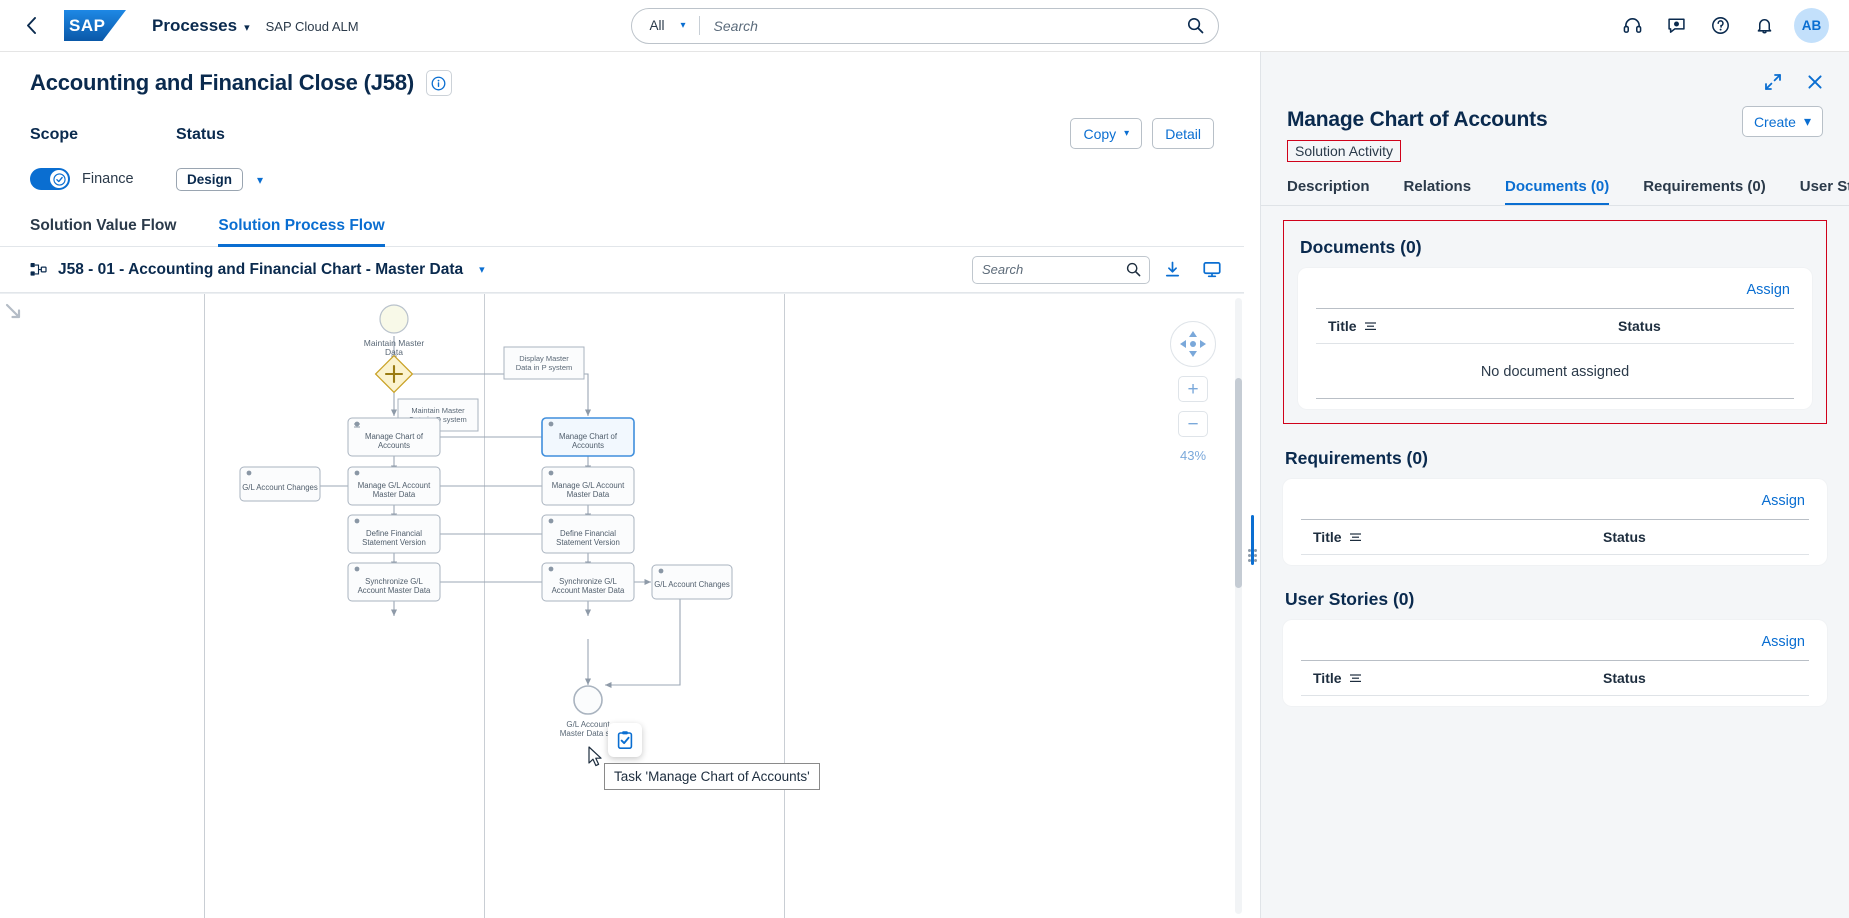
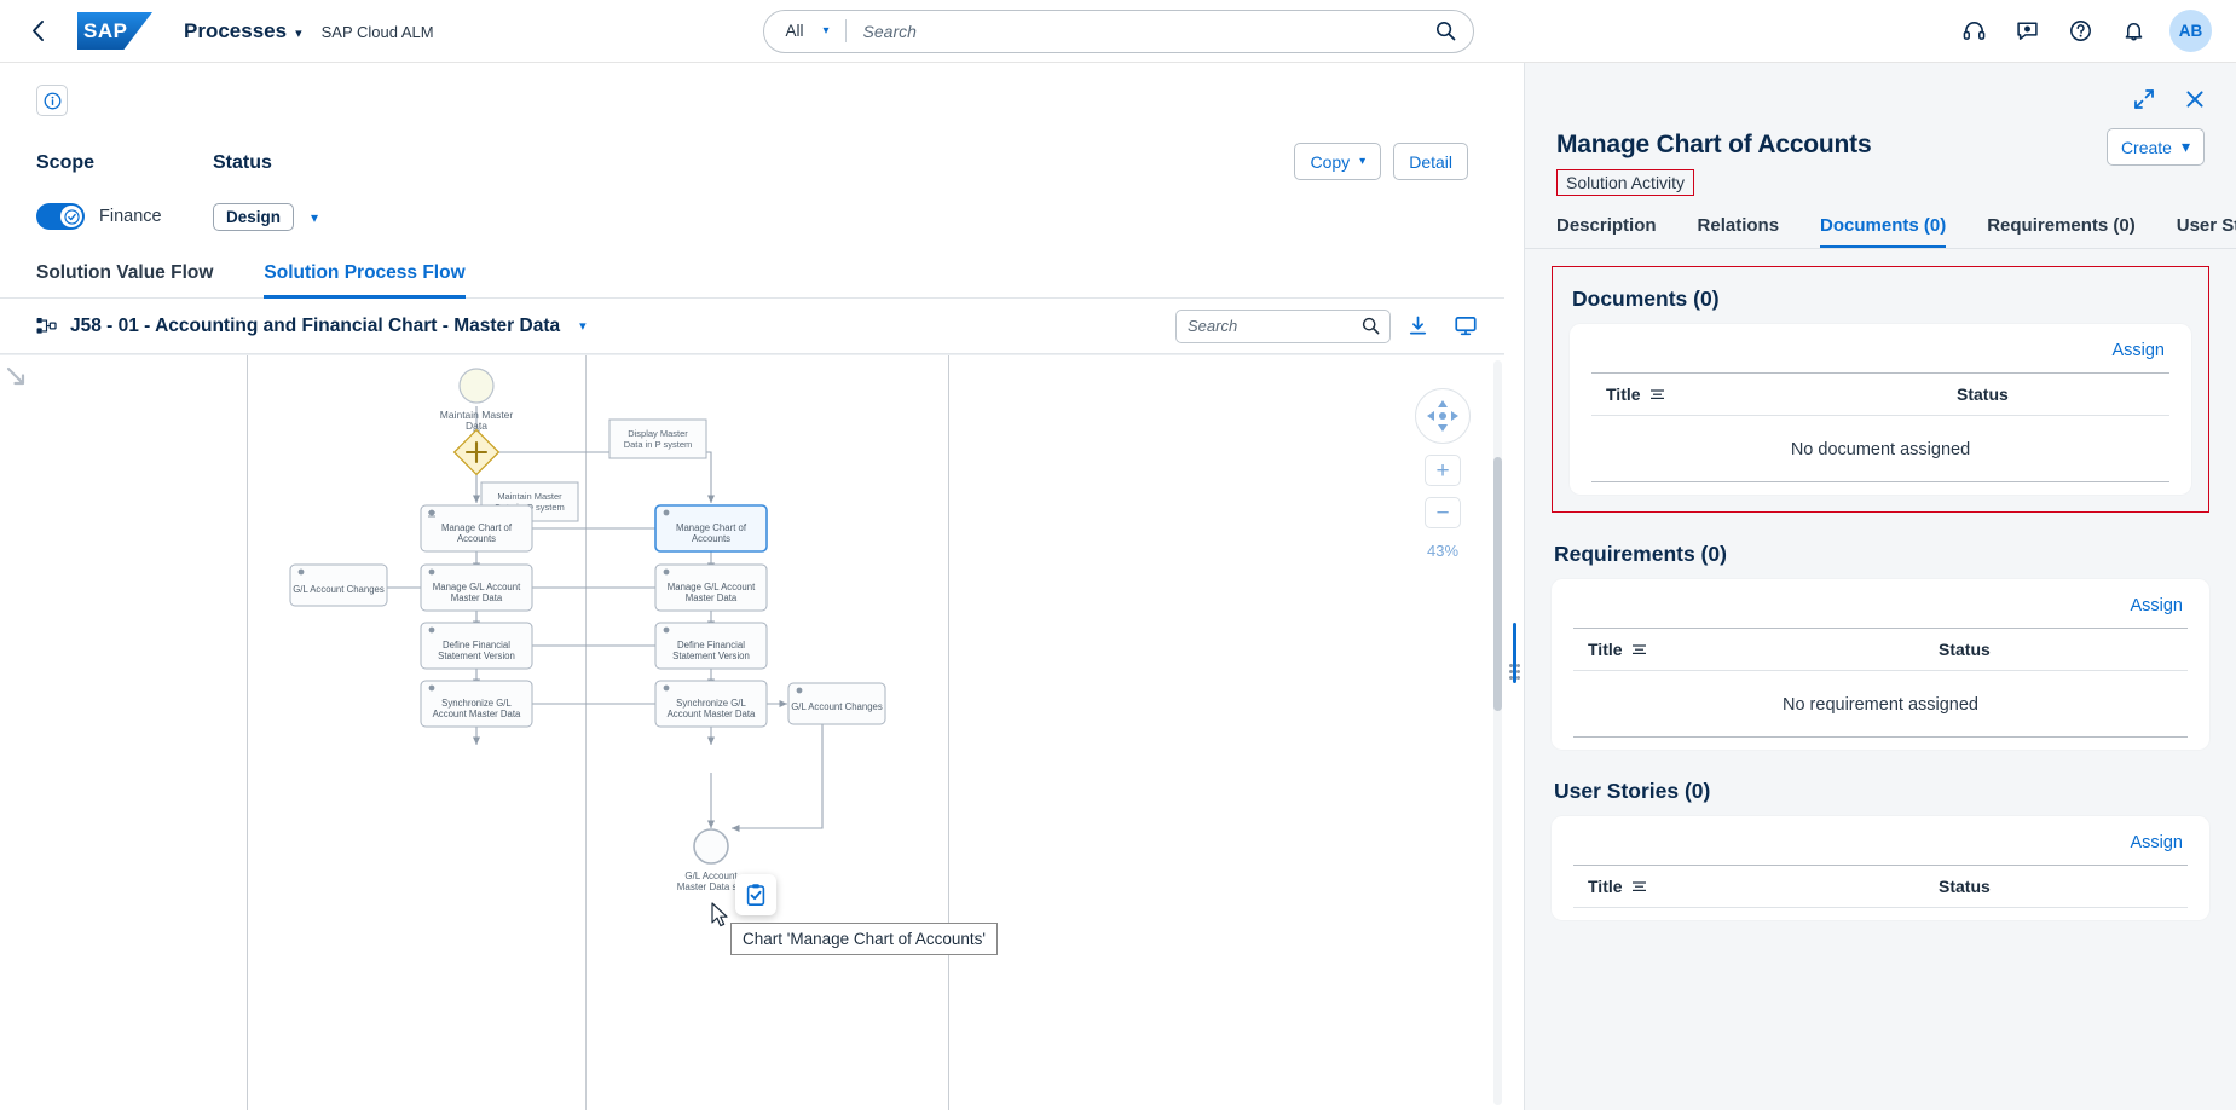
  SAP
  Processes
  ▾
  SAP Cloud ALM
  All
  ▾
  Search
  AB
- Accounting and Financial Close (J58)
  Copy
  ▾
  Detail
  Scope
  Finance
  Status
  Design
  ▾
  Solution Value Flow
  Solution Process Flow
  J58 - 01 - Accounting and Financial Chart - Master Data
  ▾
  Search
  Maintain Master
  Data
  Display Master
  Data in P system
  Maintain Master
  Manage Chart of
  Accounts
  Manage G/L Account
  Master Data
  Define Financial
  Statement Version
  Synchronize G/L
  Account Master Data
  G/L Account Changes
  Manage Chart of
  Accounts
  Manage G/L Account
  Master Data
  Define Financial
  Statement Version
  Synchronize G/L
  Account Master Data
  G/L Account Changes
  G/L Accoun
  Master Data
- Task 'Manage Chart of Accounts'
+ Chart 'Manage Chart of Accounts'
  +
  −
  43%
  Manage Chart of Accounts
  Create
  ▾
  Solution Activity
  Description
  Relations
  Documents (0)
  Requirements (0)
  Documents (0)
  Assign
  Title
  Status
  No document assigned
  Requirements (0)
  Assign
  Title
  Status
+ No requirement assigned
  User Stories (0)
  Assign
  Title
  Status
